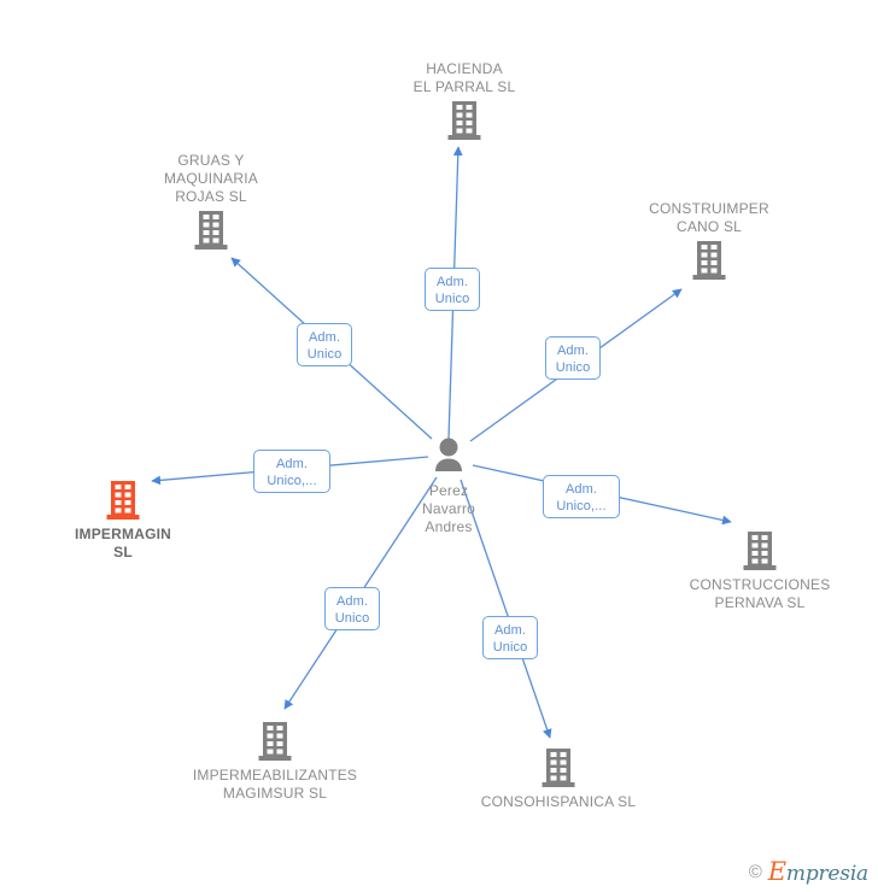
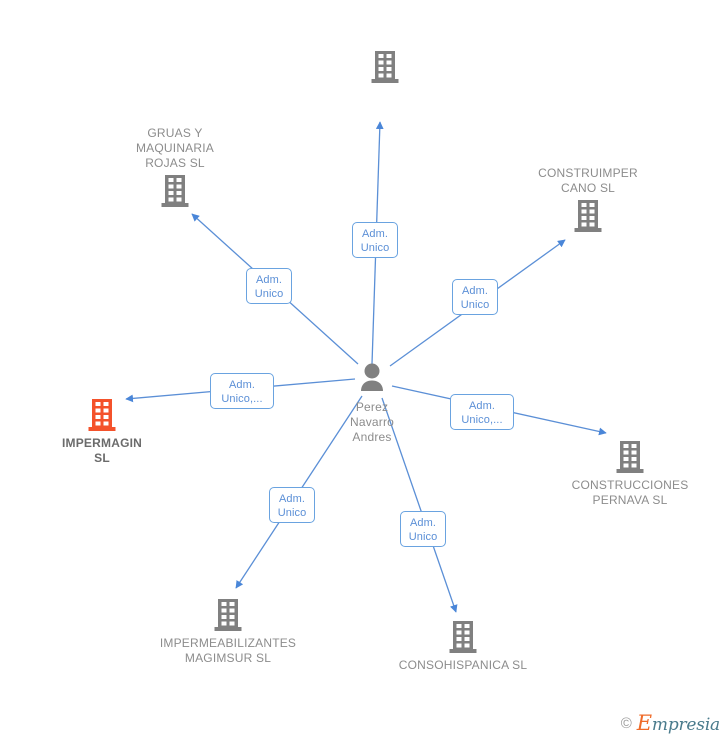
- HACIENDA
- EL PARRAL SL
  GRUAS Y
  MAQUINARIA
  ROJAS SL
  CONSTRUIMPER
  CANO SL
  IMPERMAGIN
  SL
  CONSTRUCCIONES
  PERNAVA SL
  IMPERMEABILIZANTES
  MAGIMSUR SL
  CONSOHISPANICA SL
  Perez
  Navarro
  Andres
  Adm.
  Unico
  Adm.
  Unico
  Adm.
  Unico
  Adm.
  Unico,...
  Adm.
  Unico,...
  Adm.
  Unico
  Adm.
  Unico
  ©
  Empresia
